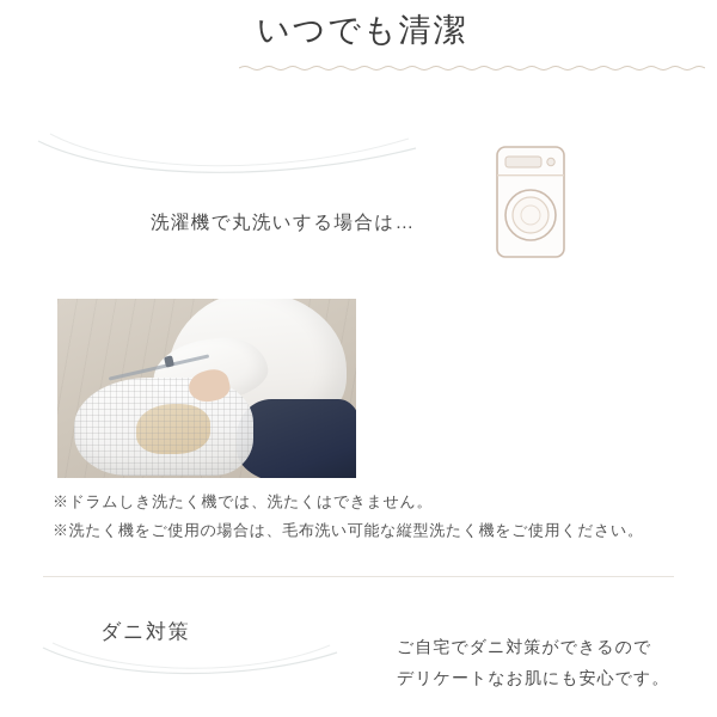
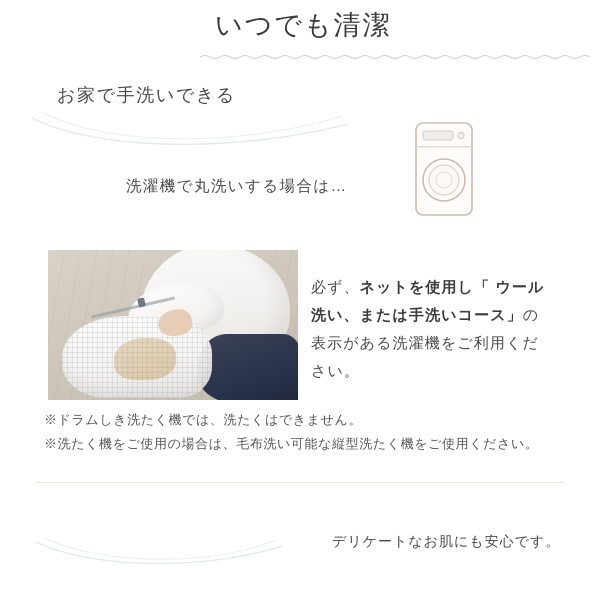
  いつでも清潔
+ お家で手洗いできる
  洗濯機で丸洗いする場合は…
+ 必ず、ネットを使用し「 ウール
+ 洗い、または手洗いコース」の
+ 表示がある洗濯機をご利用くだ
+ さい。
  ※ドラムしき洗たく機では、洗たくはできません。
  ※洗たく機をご使用の場合は、毛布洗い可能な縦型洗たく機をご使用ください。
- ダニ対策
- ご自宅でダニ対策ができるので
  デリケートなお肌にも安心です。
